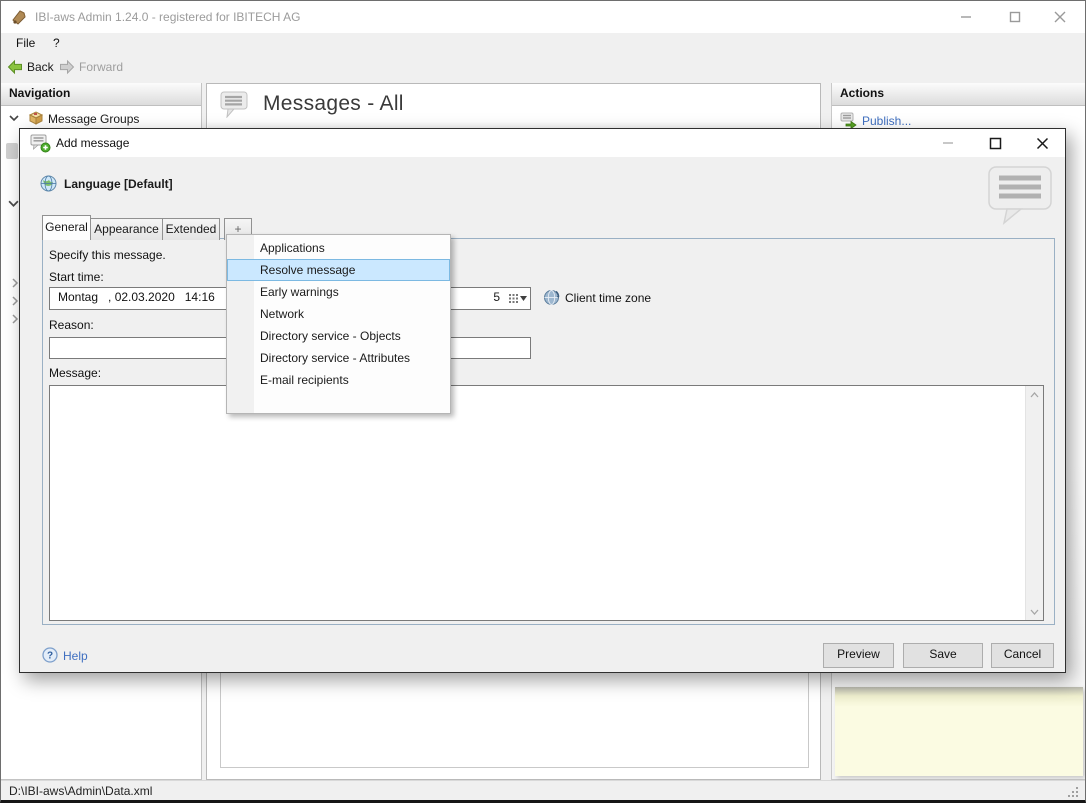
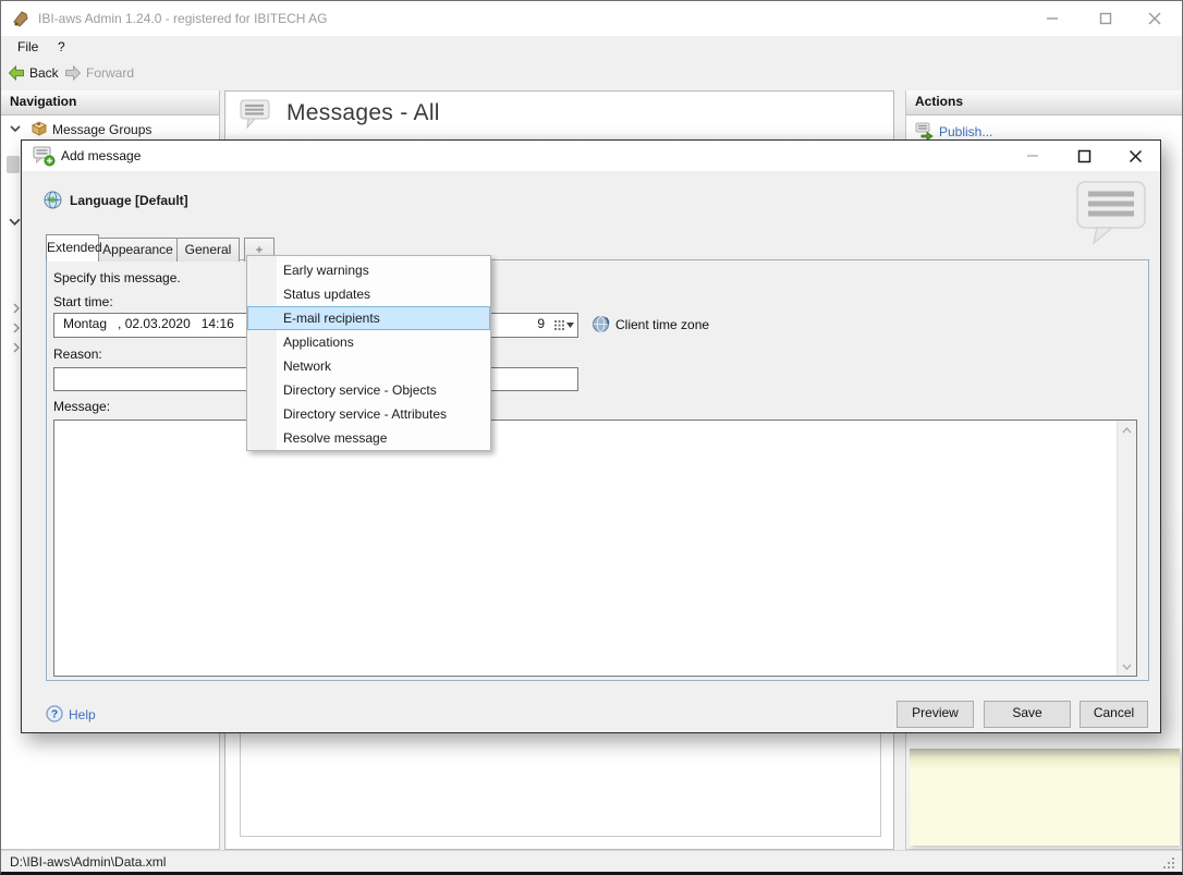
  IBI-aws Admin 1.24.0 - registered for IBITECH AG
  File
  ?
  Back
  Forward
  Navigation
  Message Groups
  Messages - All
  Actions
  Publish...
  D:\IBI-aws\Admin\Data.xml
  Add message
  Language [Default]
- General
+ Extended
  Appearance
- Extended
+ General
  +
  Specify this message.
  Start time:
  Montag , 02.03.2020 14:16
- 5
+ 9
  Client time zone
  Reason:
  Message:
  ?
  Help
  Preview
  Save
  Cancel
- Applications
+ Early warnings
+ Status updates
- Resolve message
+ E-mail recipients
- Early warnings
+ Applications
  Network
  Directory service - Objects
  Directory service - Attributes
- E-mail recipients
+ Resolve message
